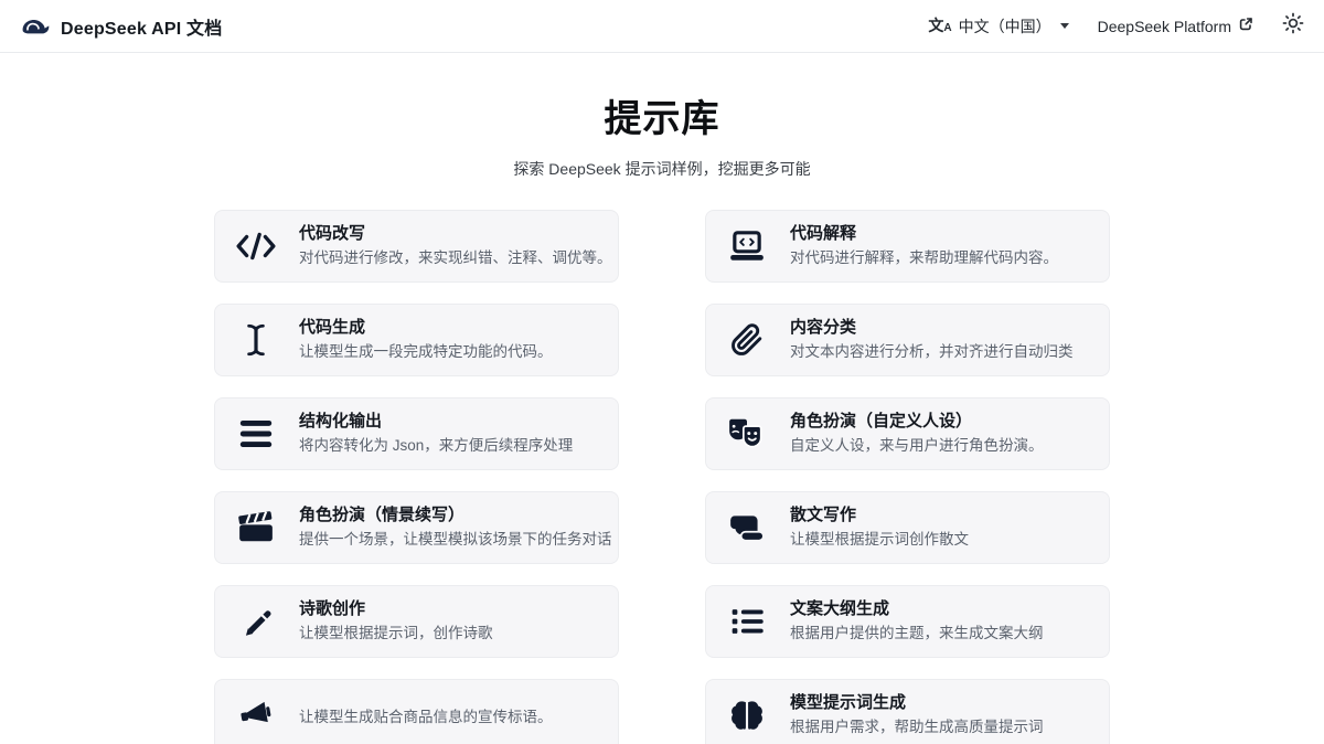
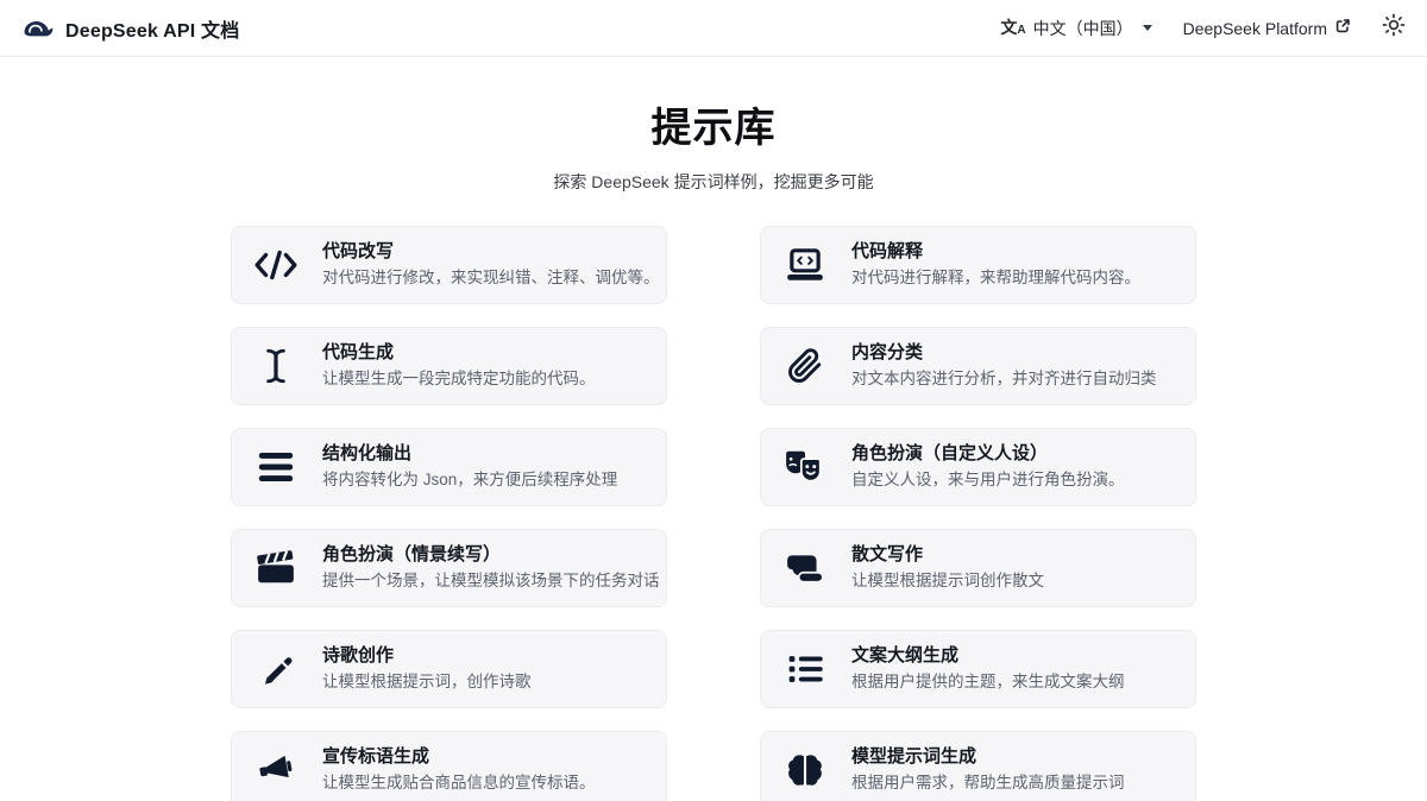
  DeepSeek API 文档
  文A
  中文（中国）
  DeepSeek Platform
  提示库
  探索 DeepSeek 提示词样例，挖掘更多可能
  代码改写
  对代码进行修改，来实现纠错、注释、调优等。
  代码解释
  对代码进行解释，来帮助理解代码内容。
  代码生成
  让模型生成一段完成特定功能的代码。
  内容分类
  对文本内容进行分析，并对齐进行自动归类
  结构化输出
  将内容转化为 Json，来方便后续程序处理
  角色扮演（自定义人设）
  自定义人设，来与用户进行角色扮演。
  角色扮演（情景续写）
  提供一个场景，让模型模拟该场景下的任务对话
  散文写作
  让模型根据提示词创作散文
  诗歌创作
  让模型根据提示词，创作诗歌
  文案大纲生成
  根据用户提供的主题，来生成文案大纲
+ 宣传标语生成
  让模型生成贴合商品信息的宣传标语。
  模型提示词生成
  根据用户需求，帮助生成高质量提示词
